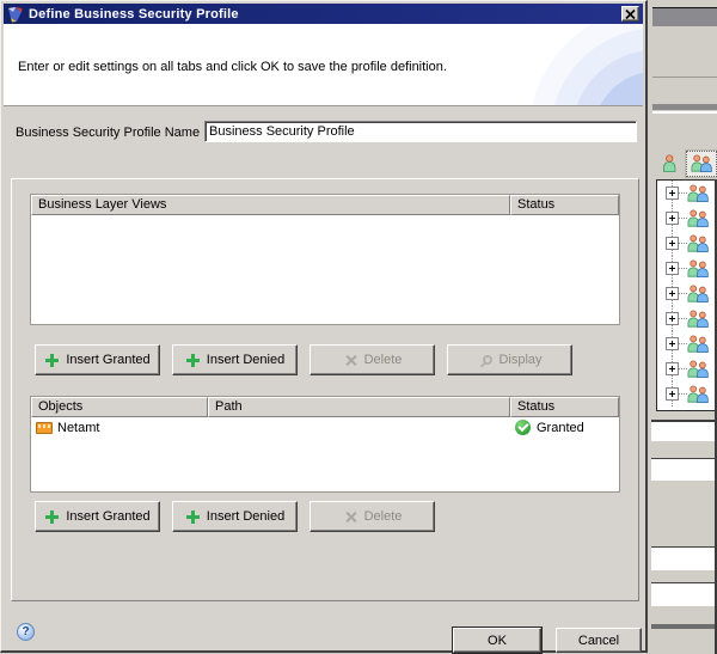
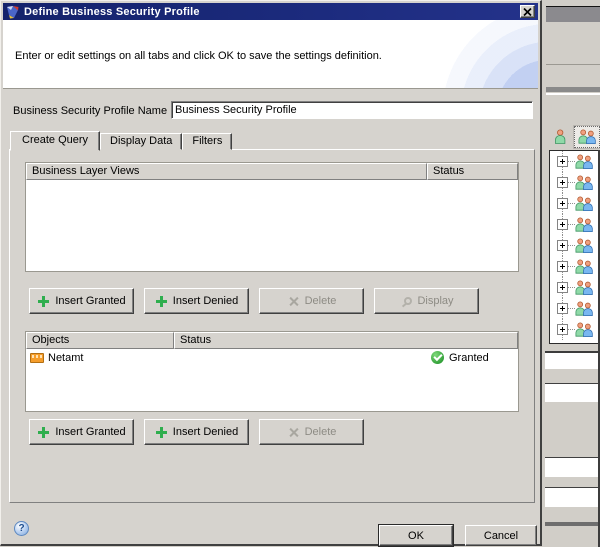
  Define Business Security Profile
- Enter or edit settings on all tabs and click OK to save the profile definition.
+ Enter or edit settings on all tabs and click OK to save the settings definition.
  Business Security Profile Name
  Business Security Profile
+ Create Query
+ Display Data
+ Filters
  Business Layer Views
  Status
  Insert Granted
  Insert Denied
  Delete
  Display
  Objects
- Path
  Status
  Netamt
  Granted
  Insert Granted
  Insert Denied
  Delete
  OK
  Cancel
